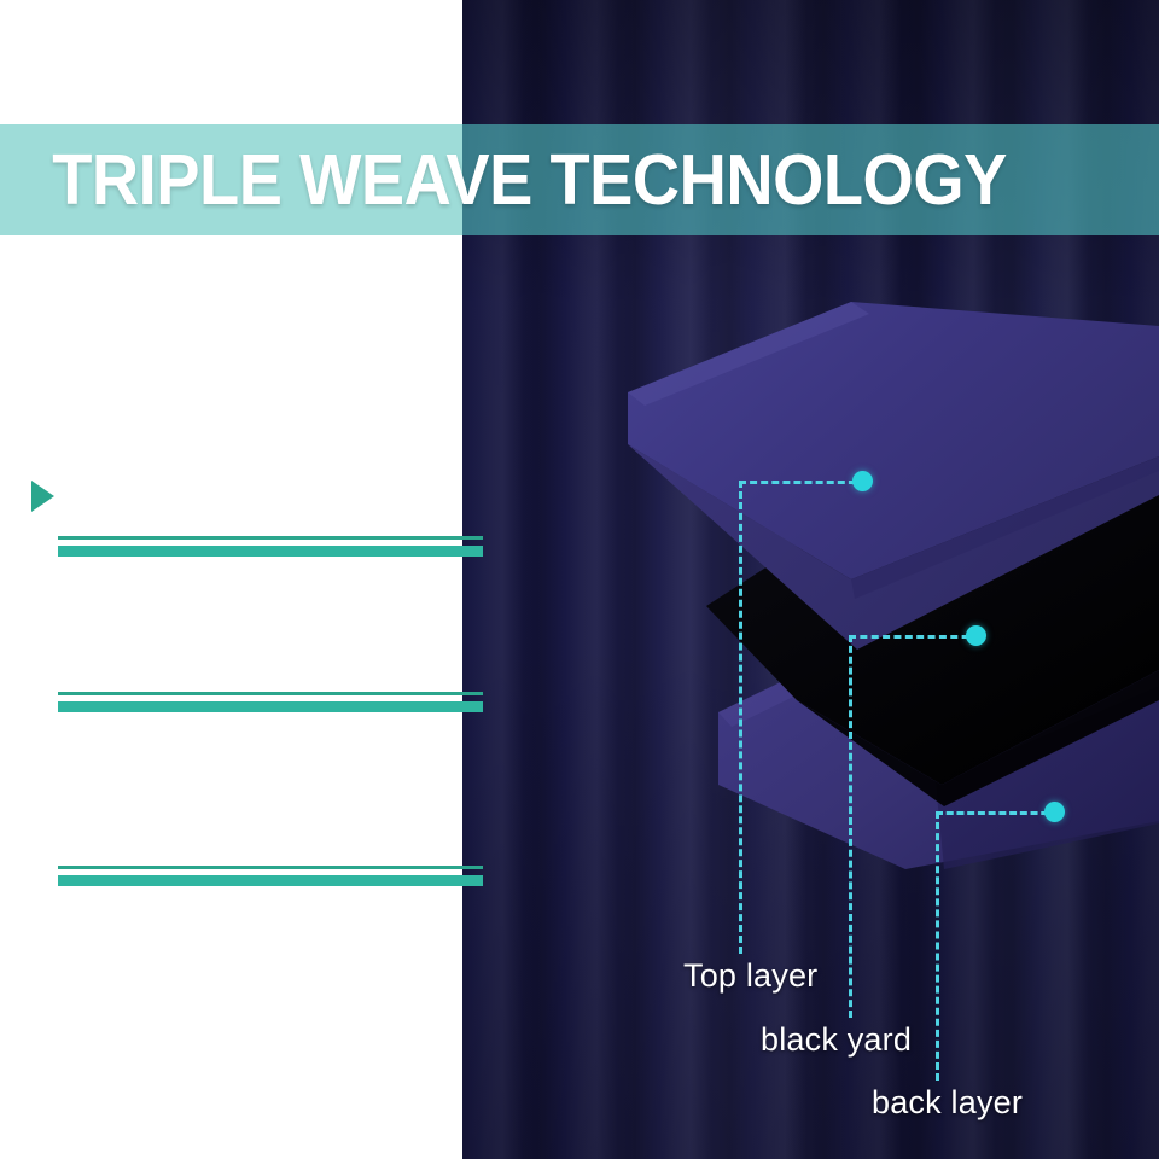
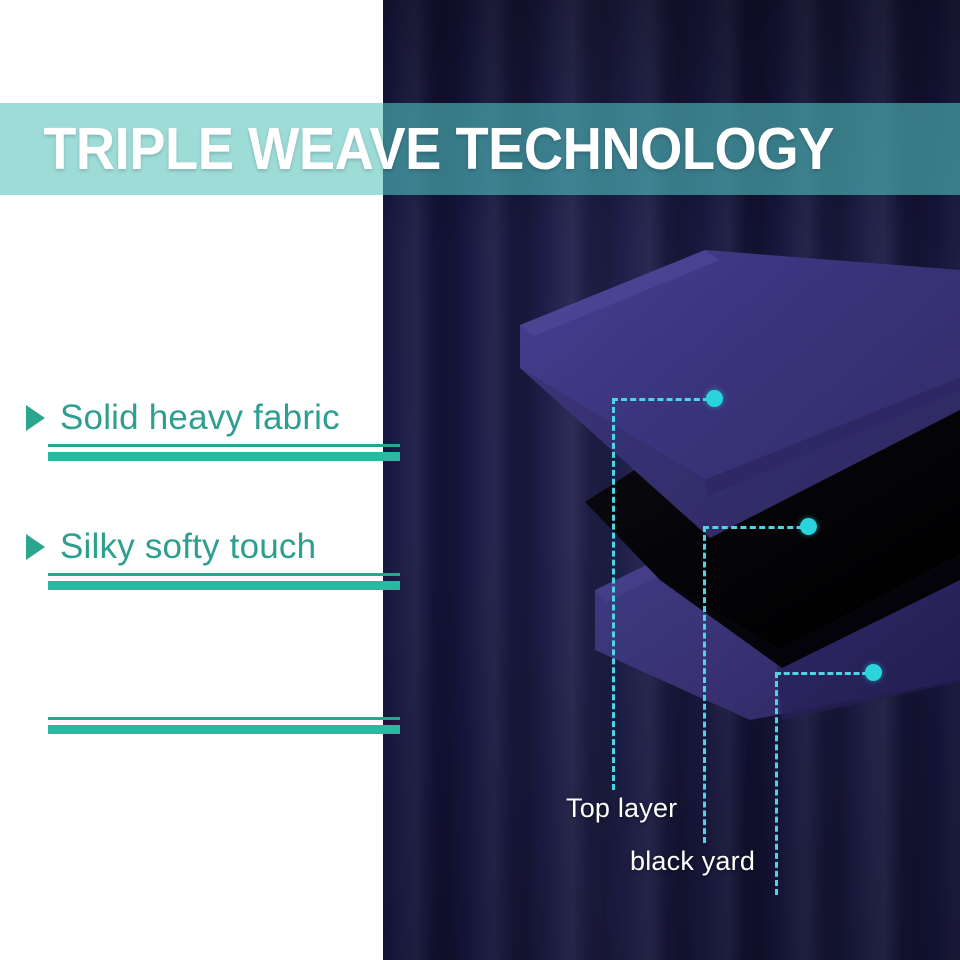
  Top layer
  black yard
- back layer
  TRIPLE WEAVE TECHNOLOGY
+ Solid heavy fabric
+ Silky softy touch
